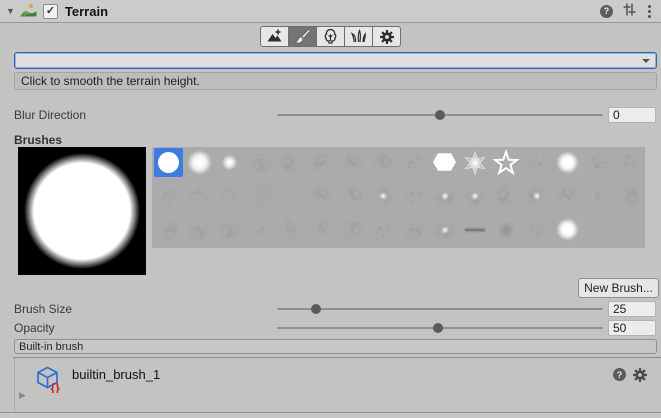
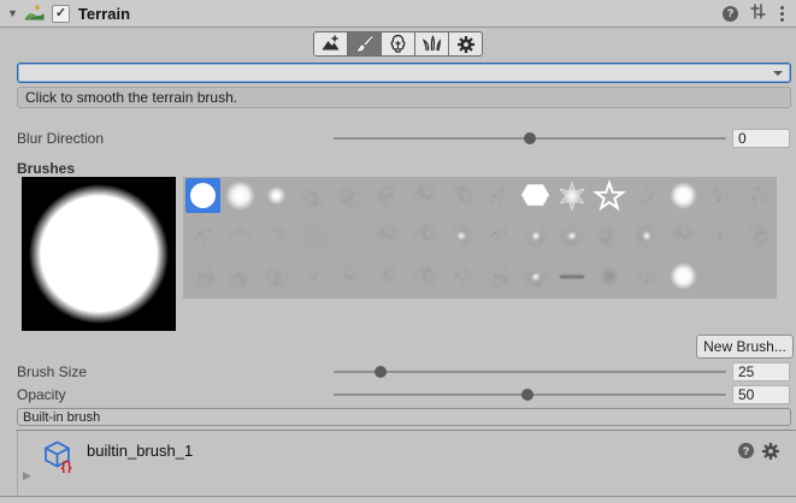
  ▼
  ✓
  Terrain
  ?
- Click to smooth the terrain height.
+ Click to smooth the terrain brush.
  Blur Direction
  0
  Brushes
  New Brush...
  Brush Size
  25
  Opacity
  50
  Built-in brush
  {}
  builtin_brush_1
  ?
  ▶
